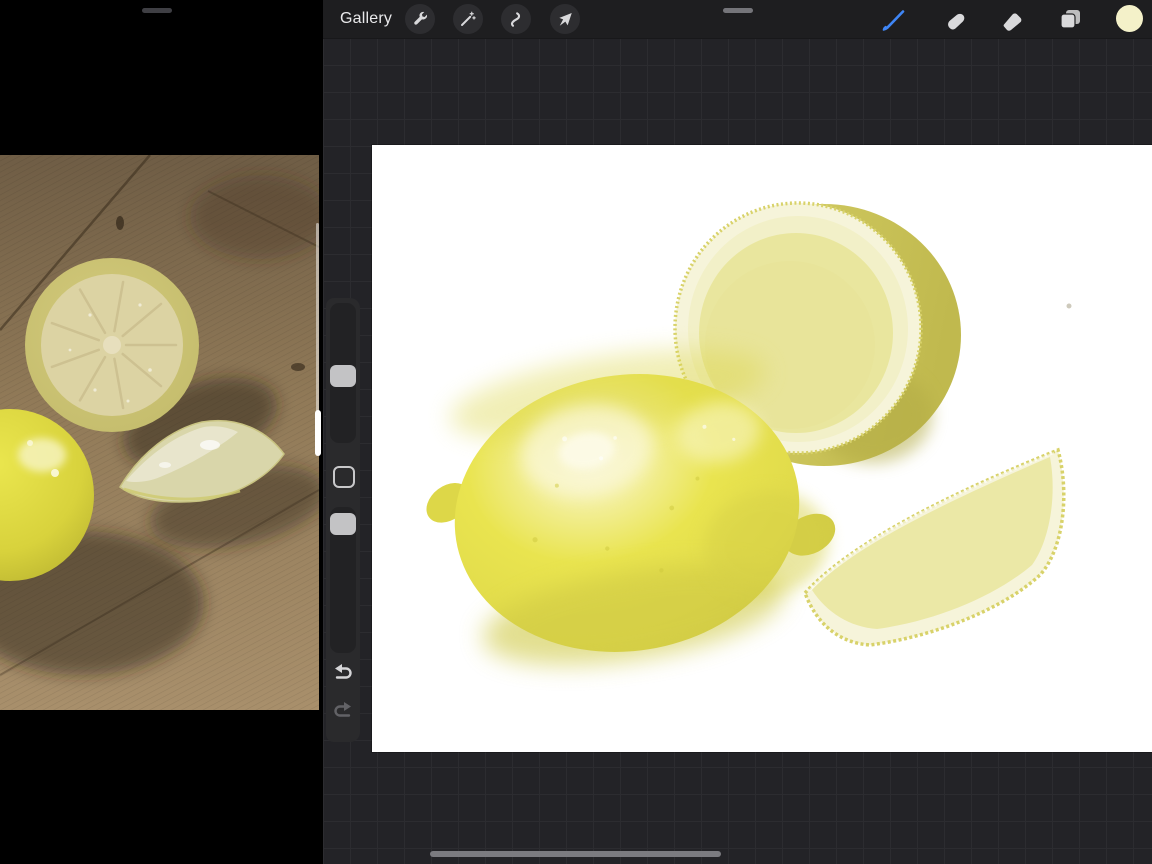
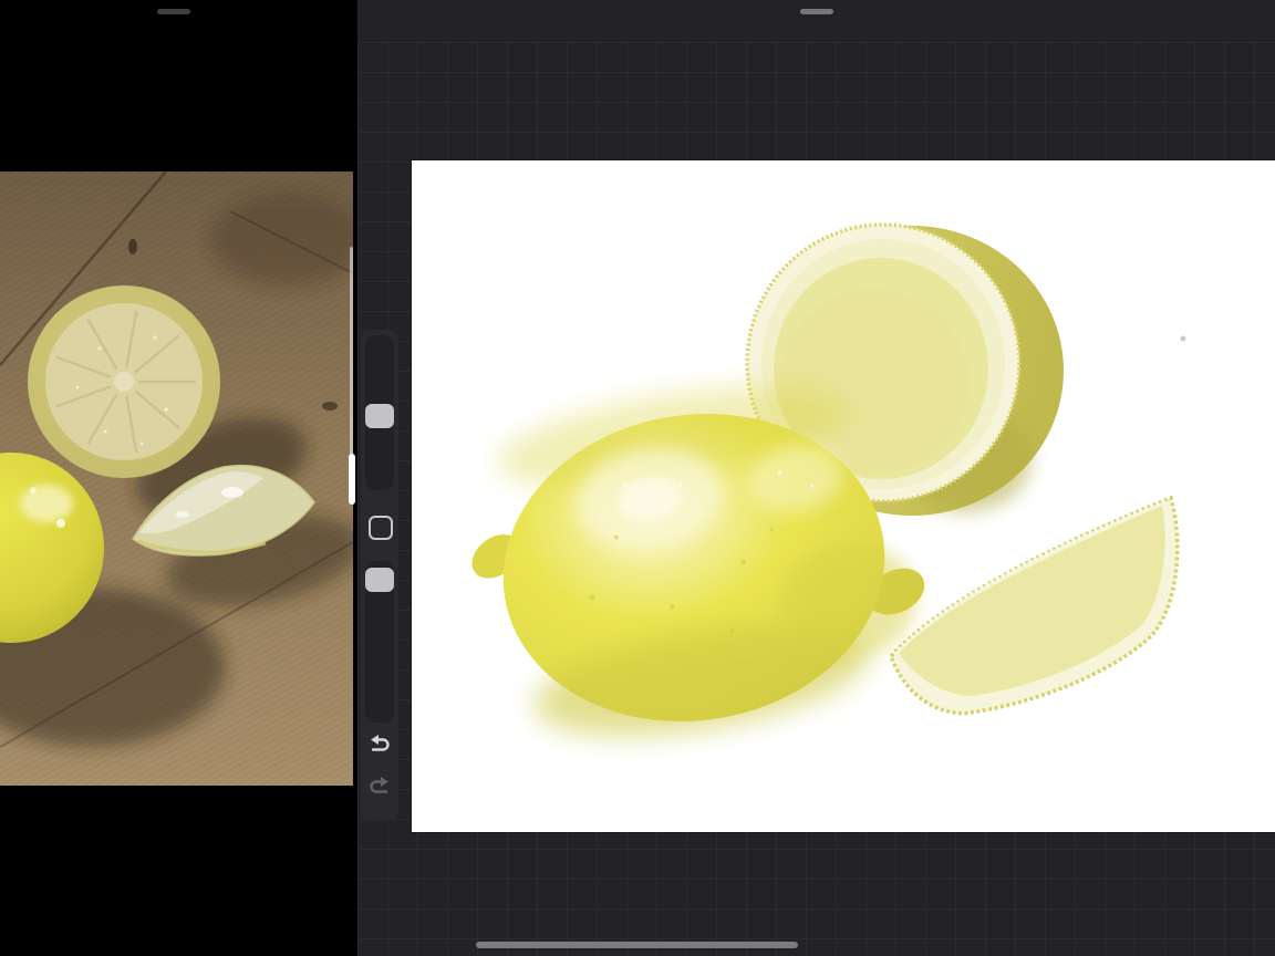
- Gallery
